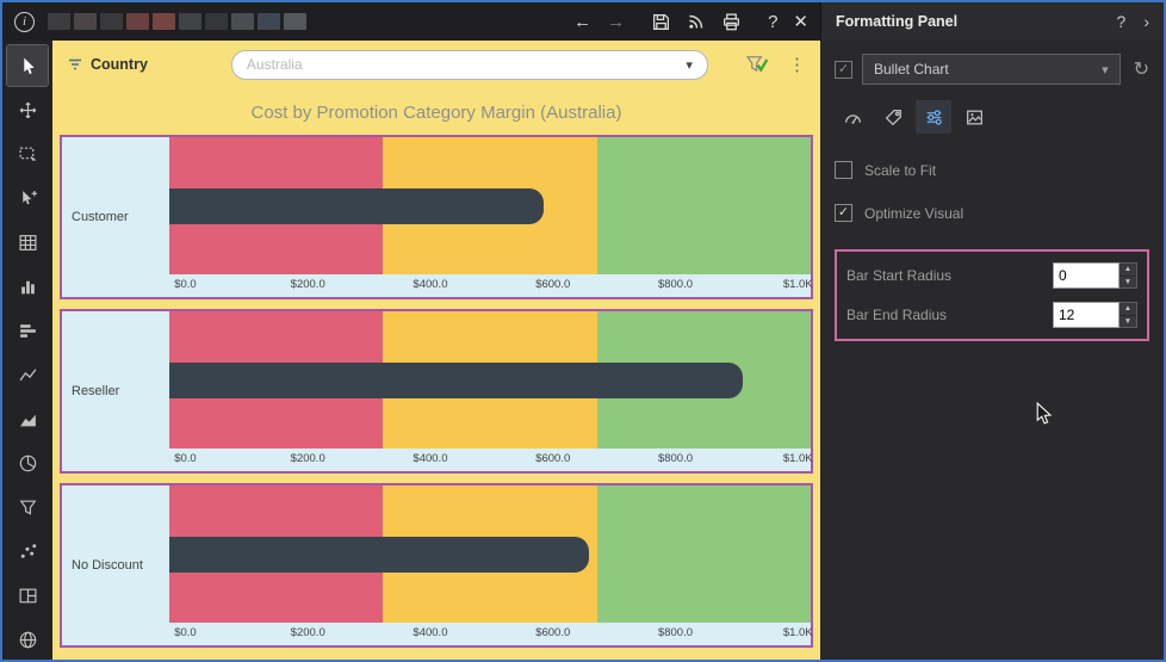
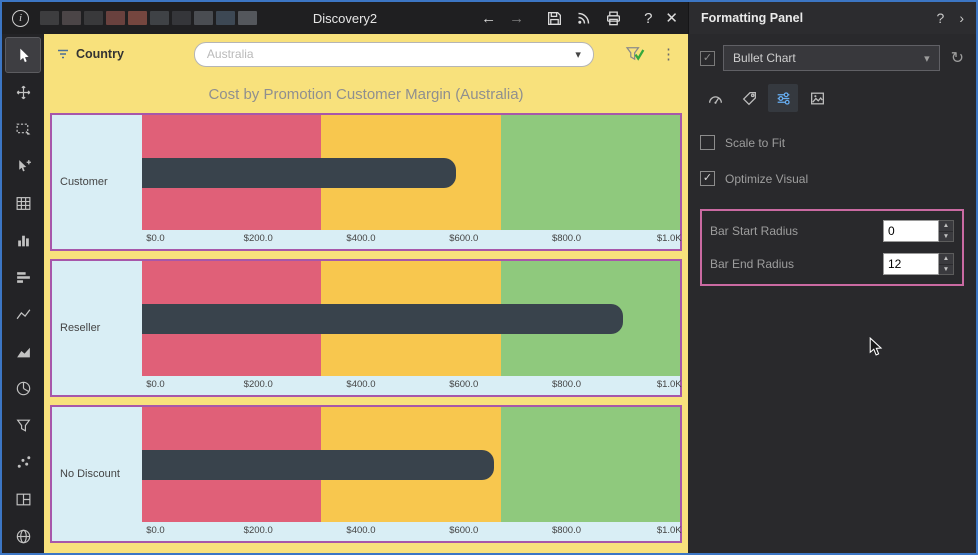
  i
+ Discovery2
  ←
  →
  ?
  ✕
  Formatting Panel
  ?
  ›
  Country
  Australia
  ▾
  ⋮
- Cost by Promotion Category Margin (Australia)
+ Cost by Promotion Customer Margin (Australia)
  Customer
  $0.0
  $200.0
  $400.0
  $600.0
  $800.0
  $1.0K
  Reseller
  $0.0
  $200.0
  $400.0
  $600.0
  $800.0
  $1.0K
  No Discount
  $0.0
  $200.0
  $400.0
  $600.0
  $800.0
  $1.0K
  ✓
  Bullet Chart
  ▾
  ↻
  Scale to Fit
  ✓
  Optimize Visual
  Bar Start Radius
  0
  Bar End Radius
  12
